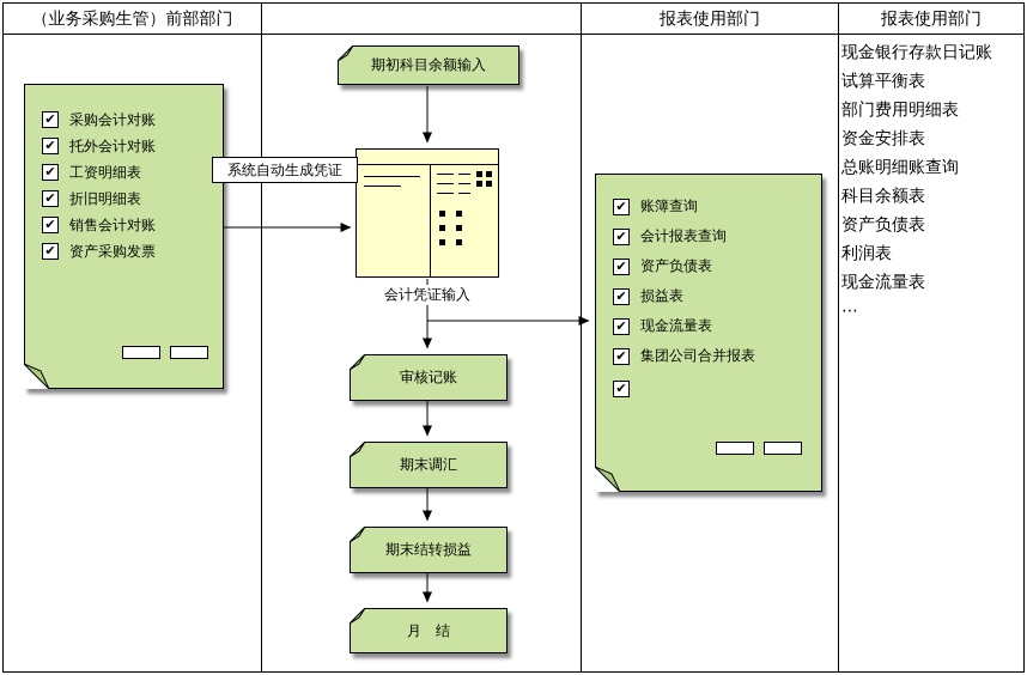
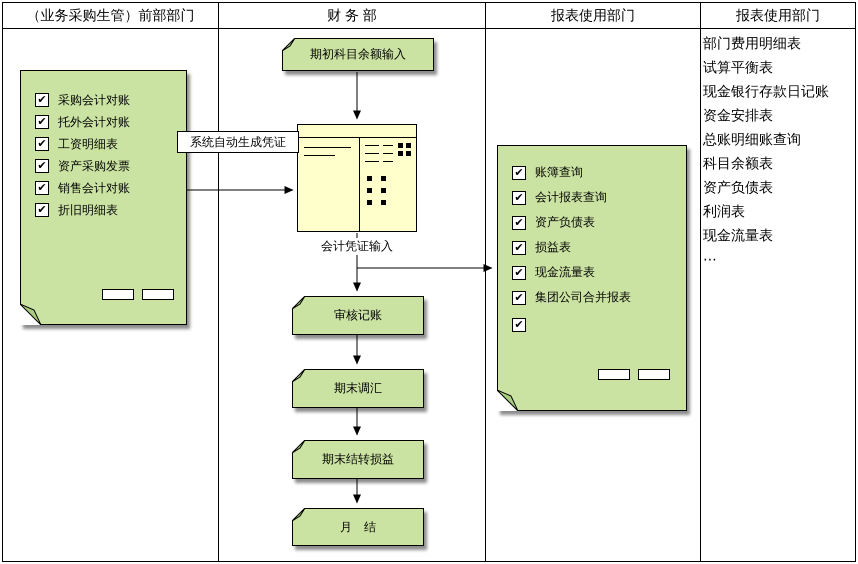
  （业务采购生管）前部部门
+ 财 务 部
  报表使用部门
  报表使用部门
  ✔
  采购会计对账
  ✔
  托外会计对账
  ✔
  工资明细表
  ✔
- 折旧明细表
+ 资产采购发票
  ✔
  销售会计对账
  ✔
- 资产采购发票
+ 折旧明细表
  系统自动生成凭证
  期初科目余额输入
  会计凭证输入
  审核记账
  期末调汇
  期末结转损益
  月 结
  ✔
  账簿查询
  ✔
  会计报表查询
  ✔
  资产负债表
  ✔
  损益表
  ✔
  现金流量表
  ✔
  集团公司合并报表
  ✔
- 现金银行存款日记账
+ 部门费用明细表
  试算平衡表
- 部门费用明细表
+ 现金银行存款日记账
  资金安排表
  总账明细账查询
  科目余额表
  资产负债表
  利润表
  现金流量表
  ⋯
